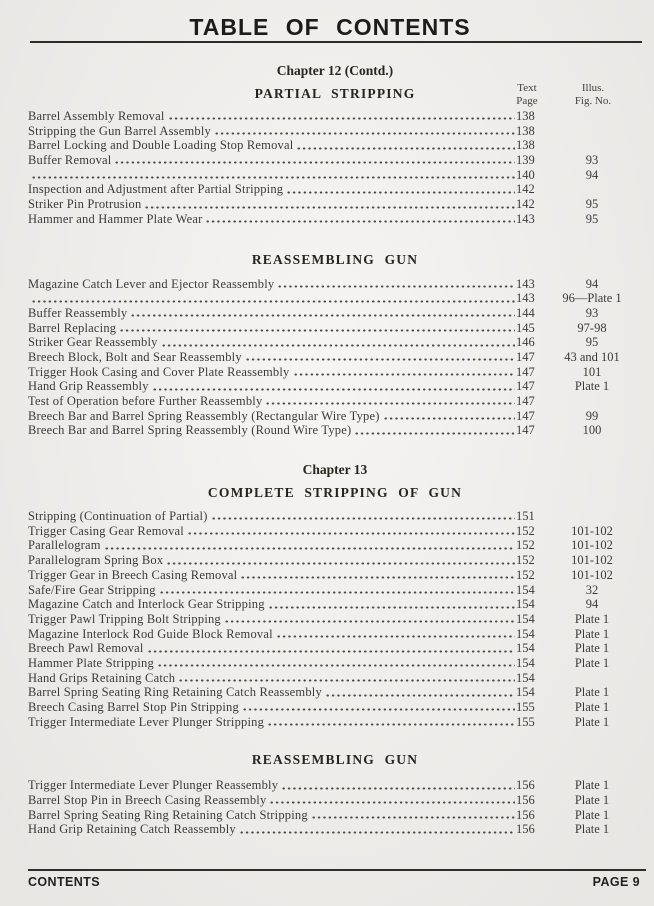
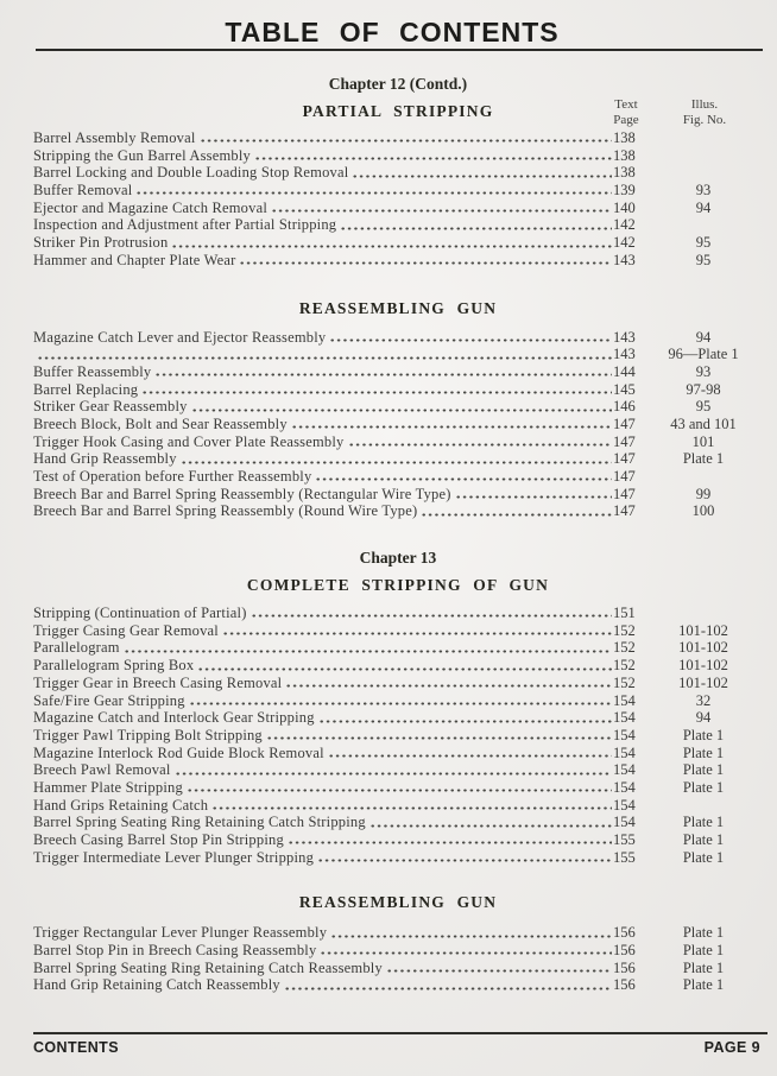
  TABLE OF CONTENTS
  Text
  Page
  Illus.
  Fig. No.
  Chapter 12 (Contd.)
  PARTIAL STRIPPING
  Barrel Assembly Removal
  138
  Stripping the Gun Barrel Assembly
  138
  Barrel Locking and Double Loading Stop Removal
  138
  Buffer Removal
  139
  93
+ Ejector and Magazine Catch Removal
  140
  94
  Inspection and Adjustment after Partial Stripping
  142
  Striker Pin Protrusion
  142
  95
- Hammer and Hammer Plate Wear
+ Hammer and Chapter Plate Wear
  143
  95
  REASSEMBLING GUN
  Magazine Catch Lever and Ejector Reassembly
  143
  94
  143
  96—Plate 1
  Buffer Reassembly
  144
  93
  Barrel Replacing
  145
  97-98
  Striker Gear Reassembly
  146
  95
  Breech Block, Bolt and Sear Reassembly
  147
  43 and 101
  Trigger Hook Casing and Cover Plate Reassembly
  147
  101
  Hand Grip Reassembly
  147
  Plate 1
  Test of Operation before Further Reassembly
  147
  Breech Bar and Barrel Spring Reassembly (Rectangular Wire Type)
  147
  99
  Breech Bar and Barrel Spring Reassembly (Round Wire Type)
  147
  100
  Chapter 13
  COMPLETE STRIPPING OF GUN
  Stripping (Continuation of Partial)
  151
  Trigger Casing Gear Removal
  152
  101-102
  Parallelogram
  152
  101-102
  Parallelogram Spring Box
  152
  101-102
  Trigger Gear in Breech Casing Removal
  152
  101-102
  Safe/Fire Gear Stripping
  154
  32
  Magazine Catch and Interlock Gear Stripping
  154
  94
  Trigger Pawl Tripping Bolt Stripping
  154
  Plate 1
  Magazine Interlock Rod Guide Block Removal
  154
  Plate 1
  Breech Pawl Removal
  154
  Plate 1
  Hammer Plate Stripping
  154
  Plate 1
  Hand Grips Retaining Catch
  154
- Barrel Spring Seating Ring Retaining Catch Reassembly
+ Barrel Spring Seating Ring Retaining Catch Stripping
  154
  Plate 1
  Breech Casing Barrel Stop Pin Stripping
  155
  Plate 1
  Trigger Intermediate Lever Plunger Stripping
  155
  Plate 1
  REASSEMBLING GUN
- Trigger Intermediate Lever Plunger Reassembly
+ Trigger Rectangular Lever Plunger Reassembly
  156
  Plate 1
  Barrel Stop Pin in Breech Casing Reassembly
  156
  Plate 1
- Barrel Spring Seating Ring Retaining Catch Stripping
+ Barrel Spring Seating Ring Retaining Catch Reassembly
  156
  Plate 1
  Hand Grip Retaining Catch Reassembly
  156
  Plate 1
  CONTENTS
  PAGE 9
